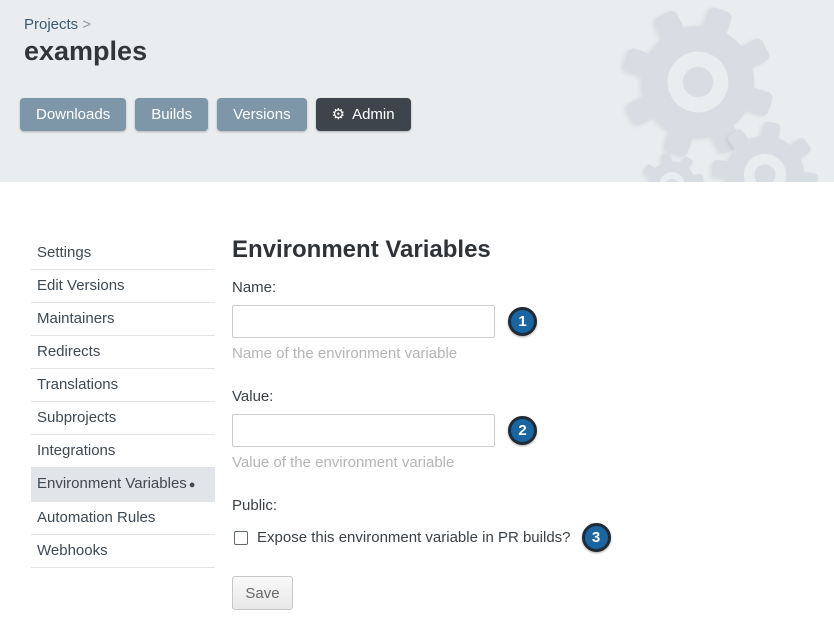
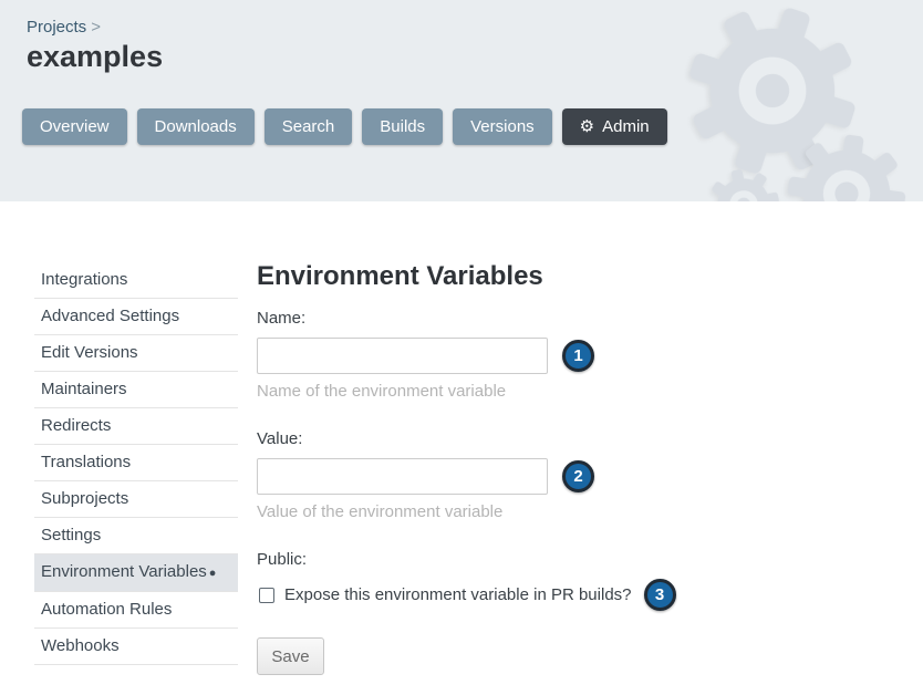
  Projects >
  examples
+ Overview
  Downloads
+ Search
  Builds
  Versions
  ⚙
  Admin
- Settings
+ Integrations
+ Advanced Settings
  Edit Versions
  Maintainers
  Redirects
  Translations
  Subprojects
- Integrations
+ Settings
  Environment Variables ●
  Automation Rules
  Webhooks
  Environment Variables
  Name:
  1
  Name of the environment variable
  Value:
  2
  Value of the environment variable
  Public:
  Expose this environment variable in PR builds?
  3
  Save
